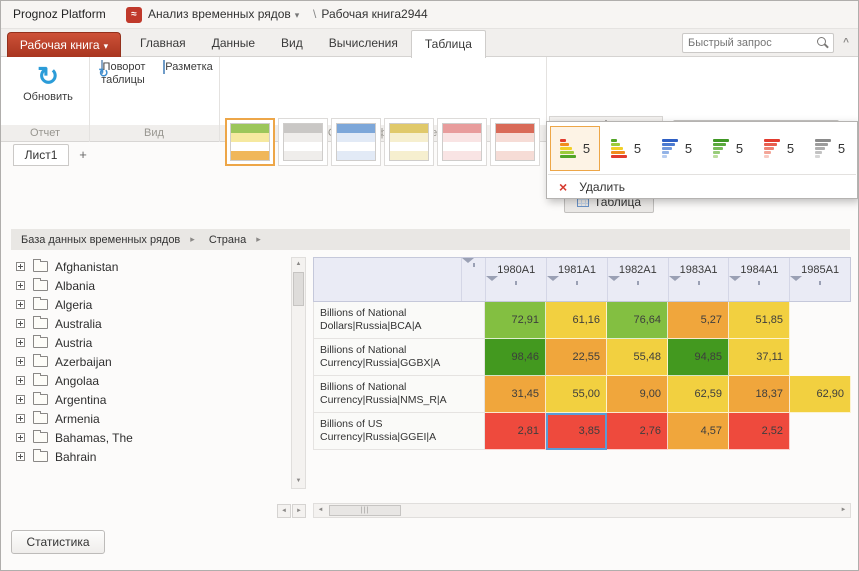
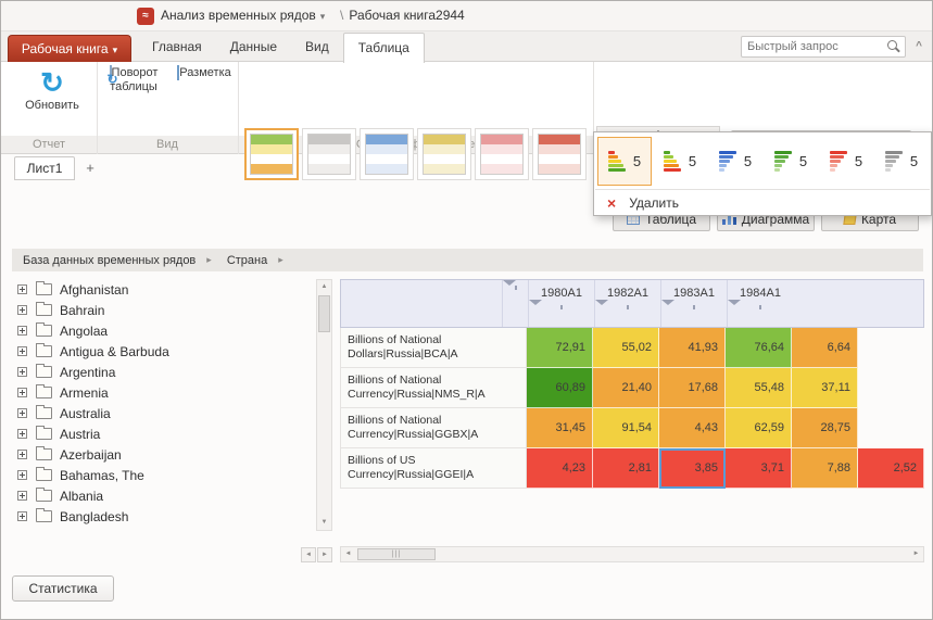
- Prognoz Platform
  ≈
  Анализ временных рядов ▾
  \ Рабочая книга2944
  Рабочая книга ▾
  Главная
  Данные
  Вид
- Вычисления
  Таблица
  Быстрый запрос
  ^
  ↻
  Обновить
  ↻
  Поворот таблицы
  Разметка
  Отчет
  Вид
  Таблица
+ Диаграмма
+ Карта
  5
  5
  5
  5
  5
  5
  × Удалить
  Лист1
  +
  База данных временных рядов
  ▸
  Страна
  ▸
  Afghanistan
- Albania
+ Bahrain
- Algeria
- Australia
+ Angolaa
+ Antigua & Barbuda
- Austria
+ Argentina
- Azerbaijan
+ Armenia
- Angolaa
+ Australia
- Argentina
+ Austria
- Armenia
+ Azerbaijan
  Bahamas, The
- Bahrain
+ Albania
+ Bangladesh
  1980A1
- 1981A1
  1982A1
  1983A1
  1984A1
- 1985A1
  Billions of National
  Dollars|Russia|BCA|A
  72,91
- 61,16
+ 55,02
+ 41,93
  76,64
- 5,27
+ 6,64
- 51,85
  Billions of National
- Currency|Russia|GGBX|A
+ Currency|Russia|NMS_R|A
- 98,46
+ 60,89
+ 21,40
- 22,55
+ 17,68
  55,48
- 94,85
  37,11
  Billions of National
- Currency|Russia|NMS_R|A
+ Currency|Russia|GGBX|A
  31,45
- 55,00
+ 91,54
- 9,00
+ 4,43
  62,59
- 18,37
+ 28,75
- 62,90
  Billions of US
  Currency|Russia|GGEI|A
+ 4,23
  2,81
  3,85
- 2,76
+ 3,71
- 4,57
+ 7,88
  2,52
  Статистика
